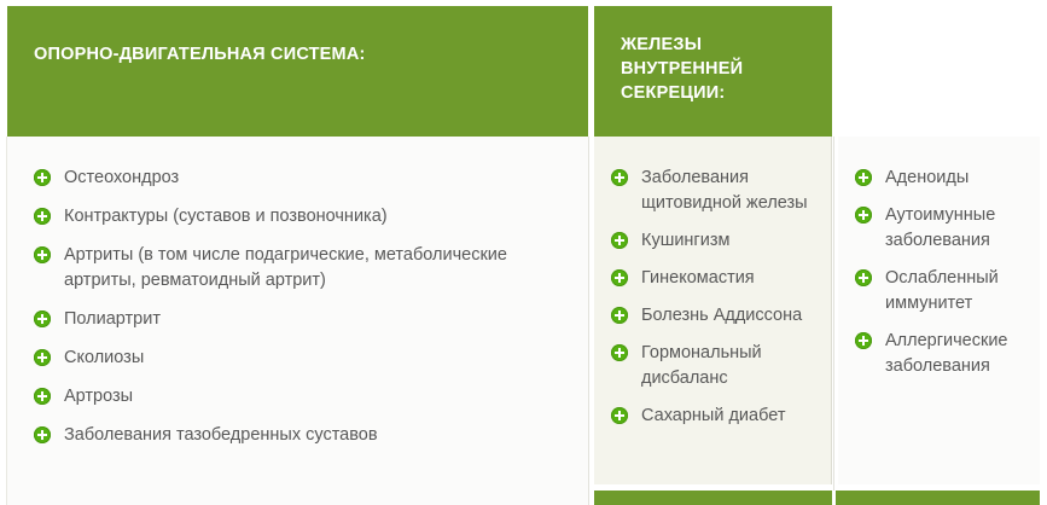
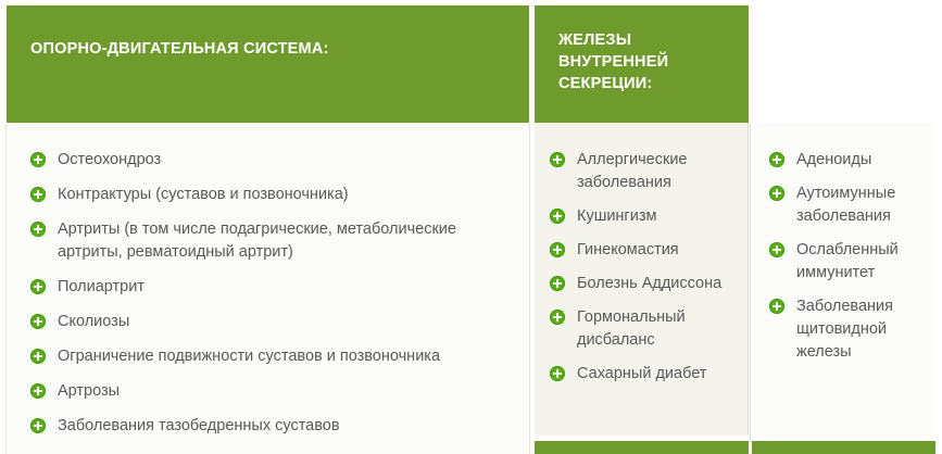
  ОПОРНО-ДВИГАТЕЛЬНАЯ СИСТЕМА:
  ЖЕЛЕЗЫ
  ВНУТРЕННЕЙ
  СЕКРЕЦИИ:
  Остеохондроз
  Контрактуры (суставов и позвоночника)
  Артриты (в том числе подагрические, метаболические артриты, ревматоидный артрит)
  Полиартрит
  Сколиозы
+ Ограничение подвижности суставов и позвоночника
  Артрозы
  Заболевания тазобедренных суставов
- Заболевания щитовидной железы
+ Аллергические заболевания
  Кушингизм
  Гинекомастия
  Болезнь Аддиссона
  Гормональный дисбаланс
  Сахарный диабет
  Аденоиды
  Аутоимунные заболевания
  Ослабленный иммунитет
- Аллергические заболевания
+ Заболевания щитовидной железы
